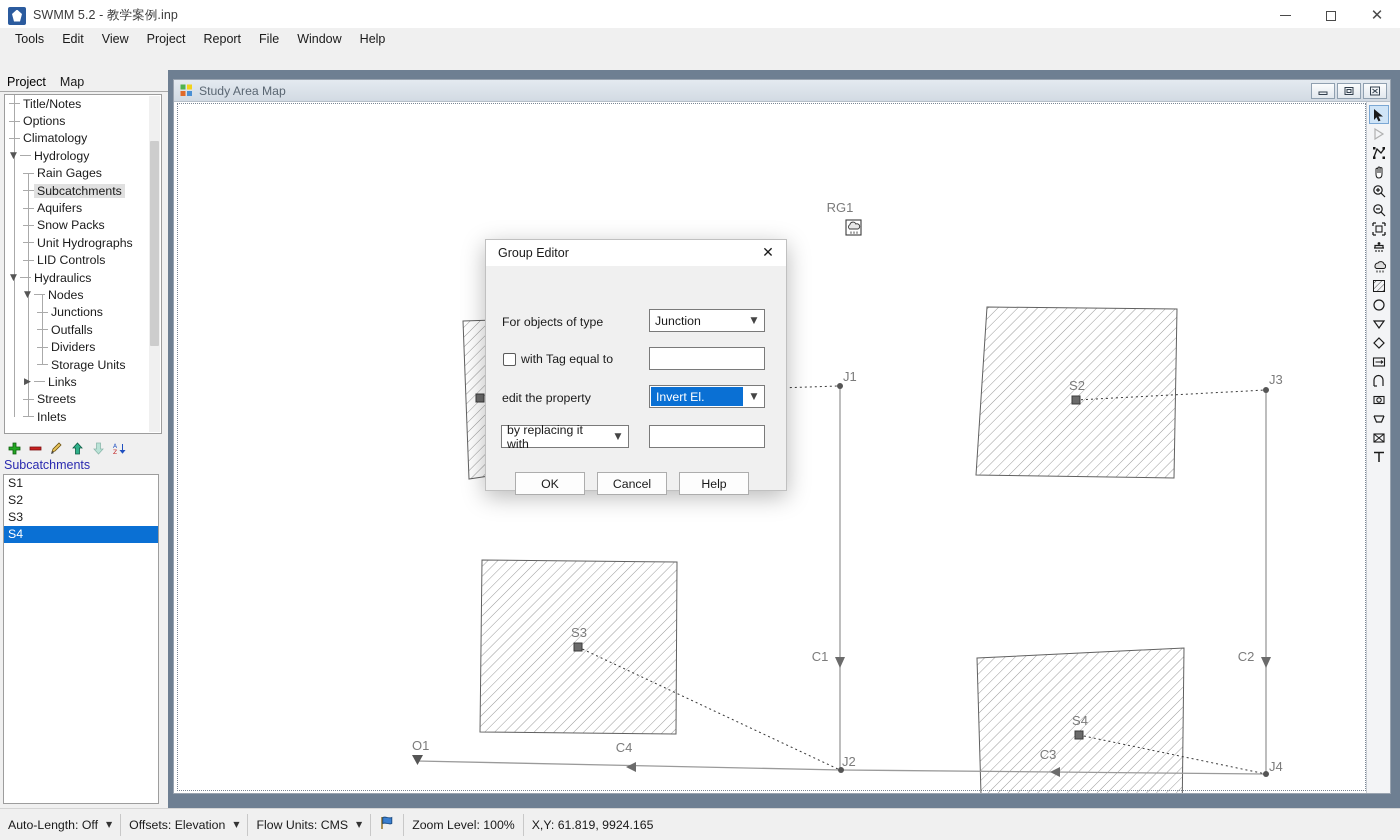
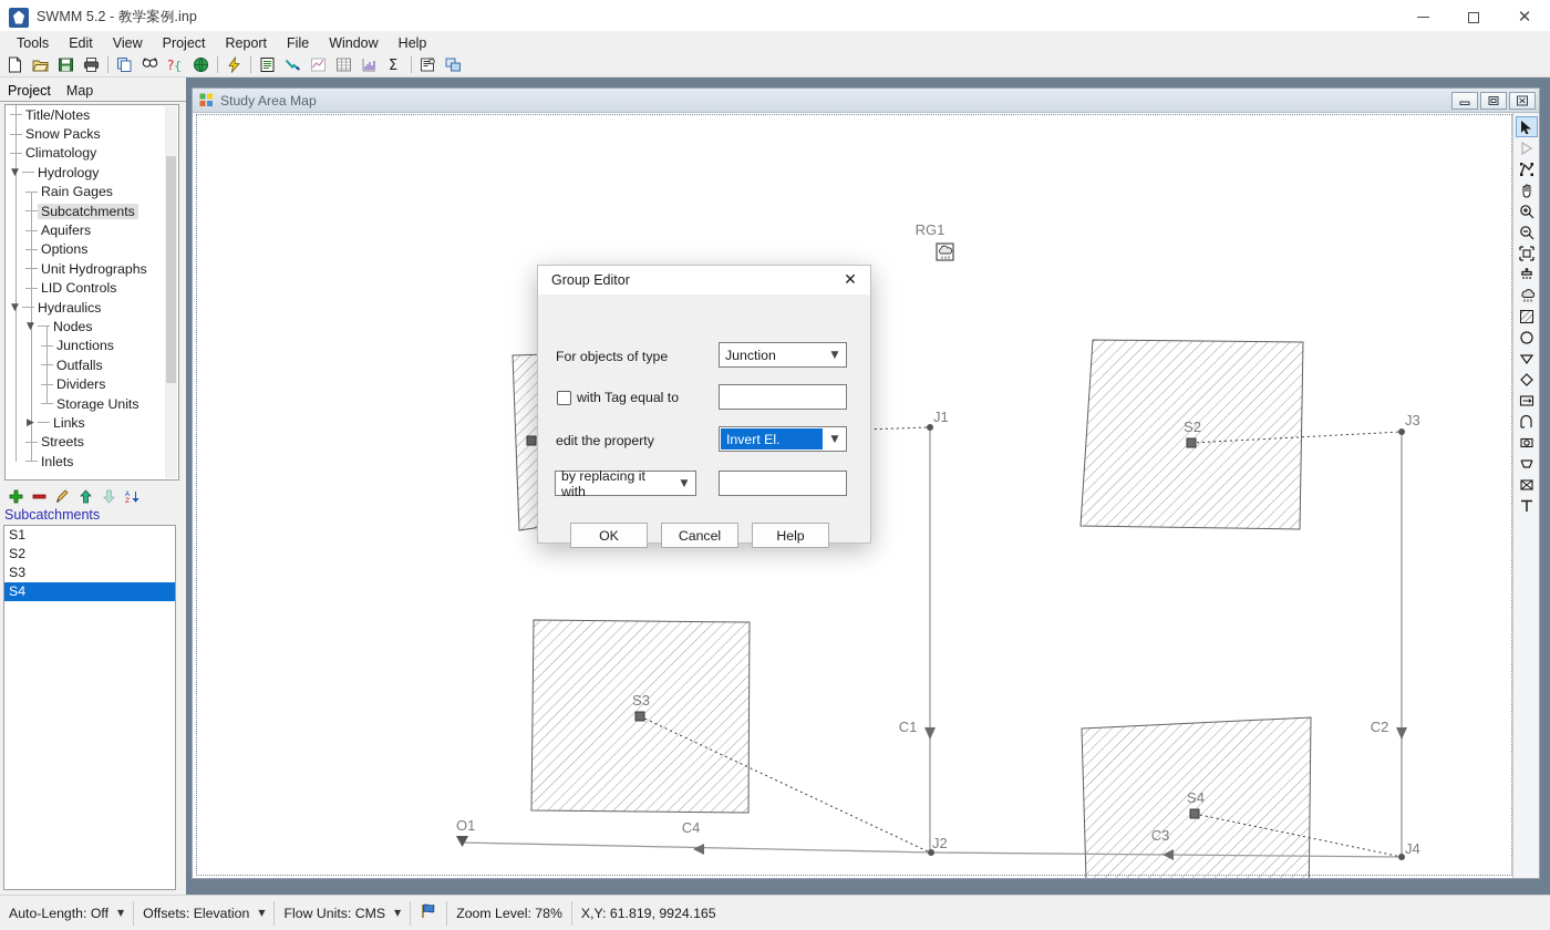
  SWMM 5.2 - 教学案例.inp
  ✕
  Tools
  Edit
  View
  Project
  Report
  File
  Window
  Help
+ ?
+ {
+ Σ
  Project
  Map
  Title/Notes
- Options
+ Snow Packs
  Climatology
  ▼
  Hydrology
  Rain Gages
  Subcatchments
  Aquifers
- Snow Packs
+ Options
  Unit Hydrographs
  LID Controls
  ▼
  Hydraulics
  ▼
  Nodes
  Junctions
  Outfalls
  Dividers
  Storage Units
  ▶
  Links
  Streets
  Inlets
  Subcatchments
  S1
  S2
  S3
  S4
  Study Area Map
  RG1
  S2
  S3
  S4
  J1
  J2
  J3
  J4
  O1
  C1
  C2
  C3
  C4
  Group Editor
  ✕
  For objects of type
  Junction
  ▼
  with Tag equal to
  edit the property
  Invert El.
  ▼
  by replacing it with
  ▼
  OK
  Cancel
  Help
  Auto-Length: Off
  ▼
  Offsets: Elevation
  ▼
  Flow Units: CMS
  ▼
- Zoom Level: 100%
+ Zoom Level: 78%
  X,Y: 61.819, 9924.165
